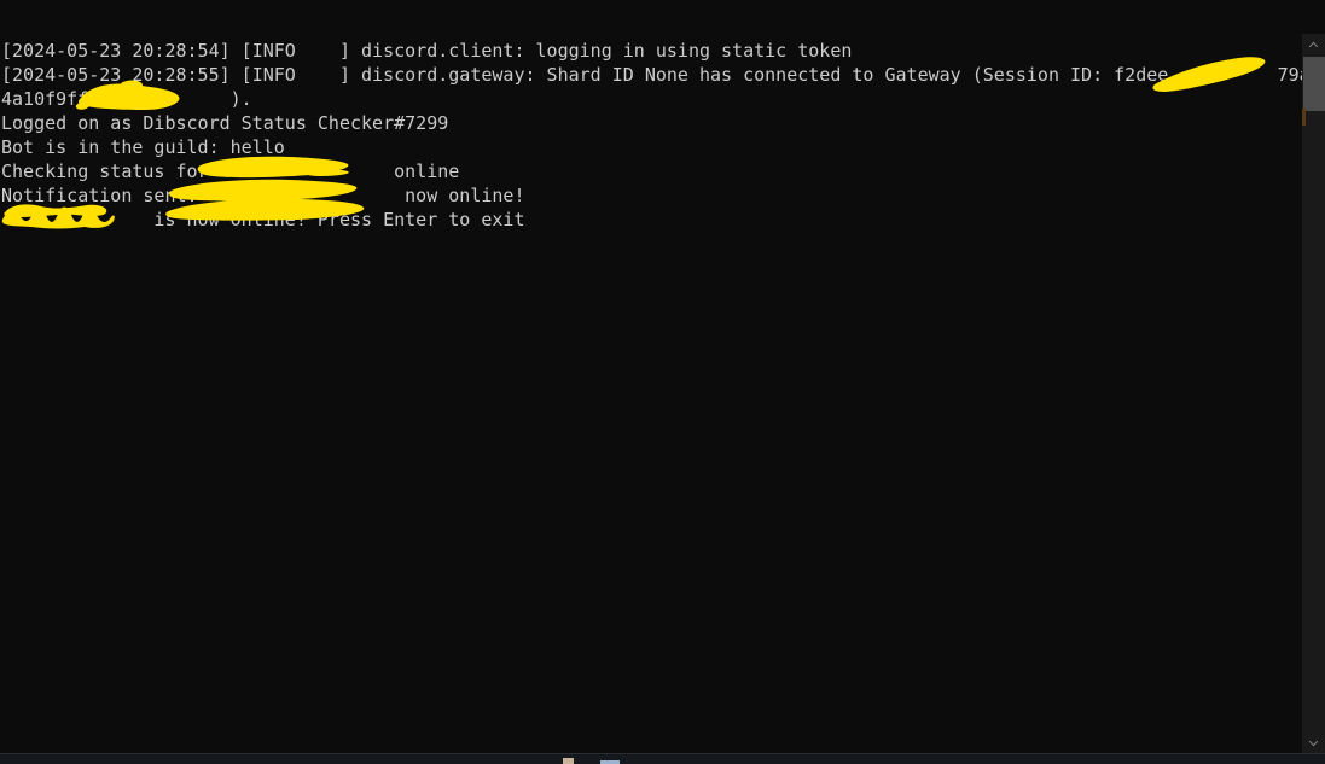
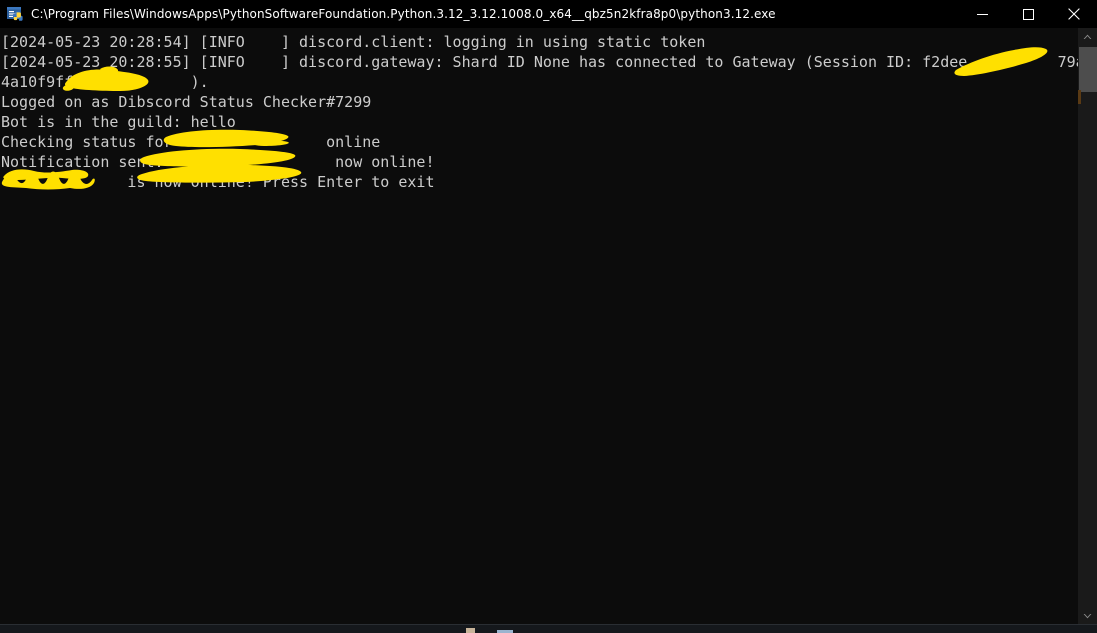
+ C:\Program Files\WindowsApps\PythonSoftwareFoundation.Python.3.12_3.12.1008.0_x64__qbz5n2kfra8p0\python3.12.exe
  [2024-05-23 20:28:54] [INFO ] discord.client: logging in using static token
  [2024-05-23 20:28:55] [INFO ] discord.gateway: Shard ID None has connected to Gateway (Session ID: f2dee 79
  4a10f9f ).
  Logged on as Dibscord Status Checker#7299
  Bot is in the guild: hello
  Checking status fo online
  Notification se now online!
  is n! Press Enter to exit
